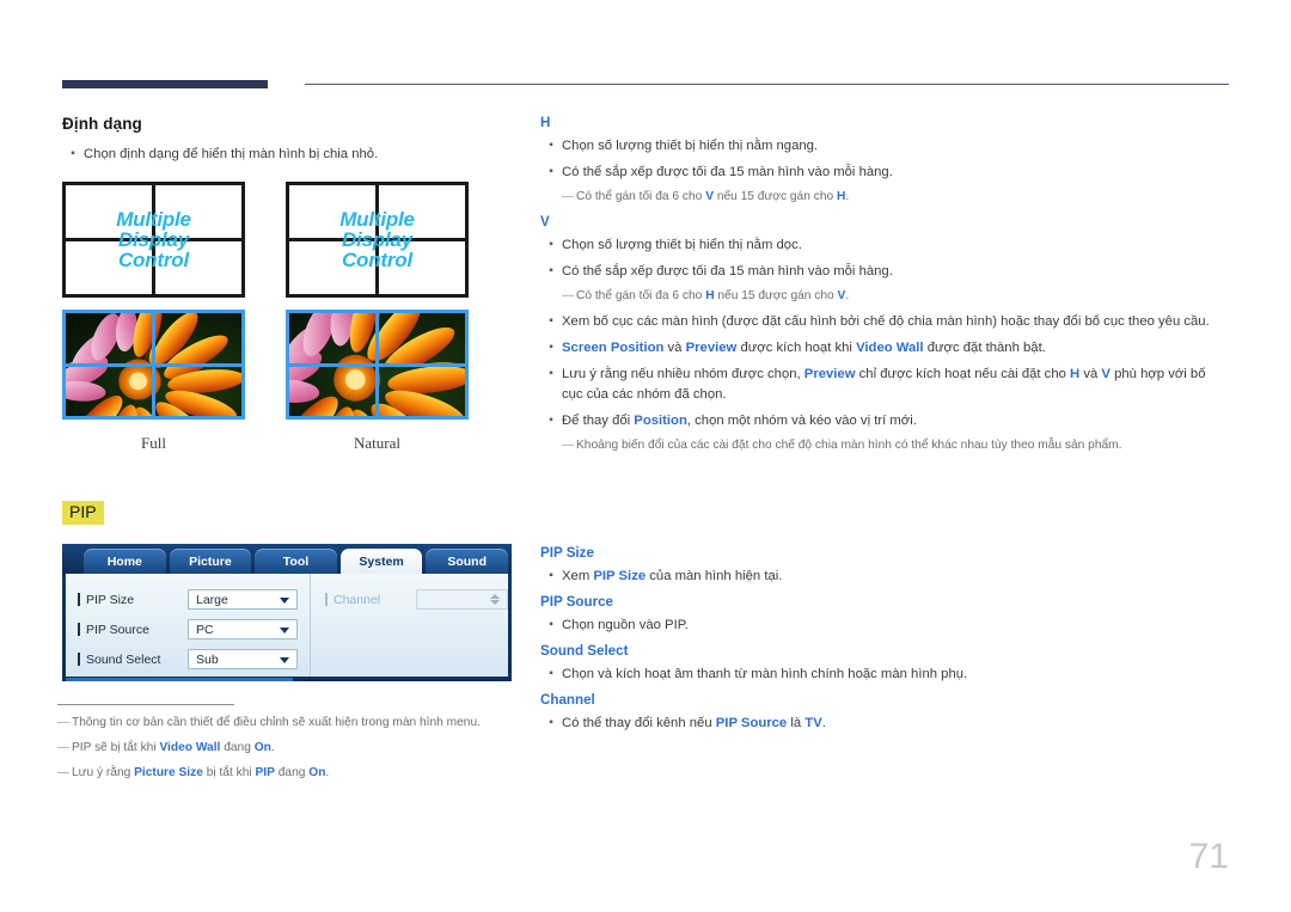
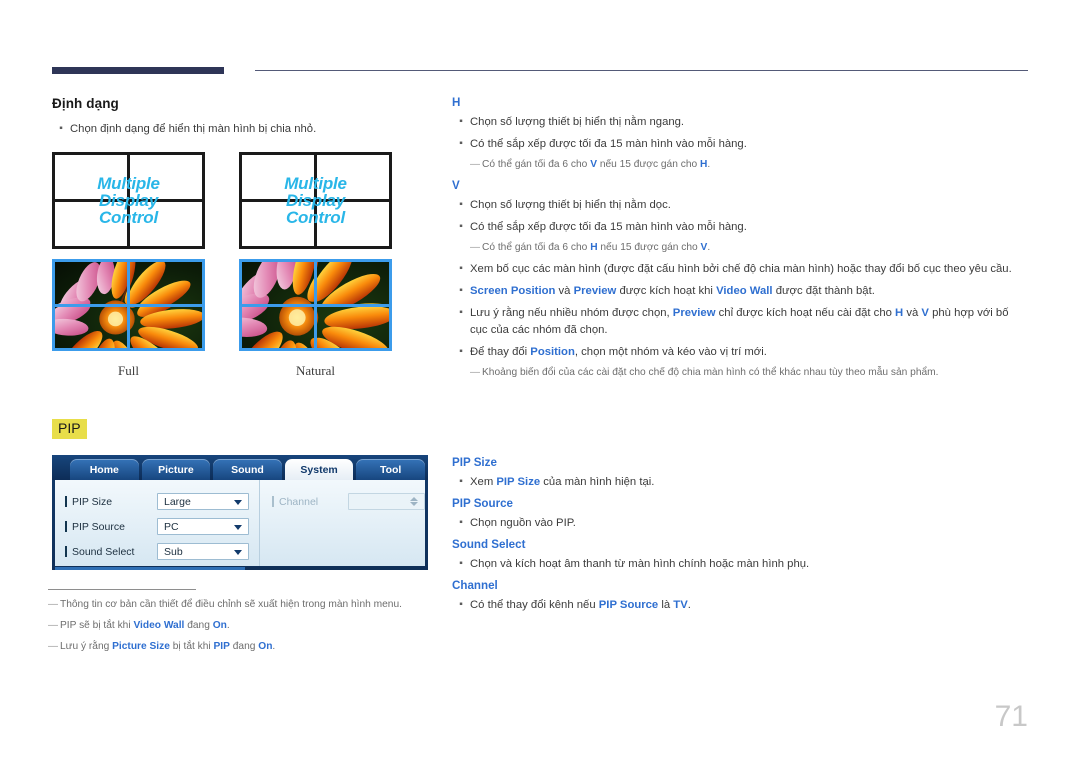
  Định dạng
  ▪
  Chọn định dạng để hiển thị màn hình bị chia nhỏ.
  Multiple
  Display
  Control
  Full
  Multiple
  Display
  Control
  Natural
  PIP
  Home
  Picture
- Tool
+ Sound
  System
- Sound
+ Tool
  PIP Size
  Large
  PIP Source
  PC
  Sound Select
  Sub
  Channel
  ―
  Thông tin cơ bản cần thiết để điều chỉnh sẽ xuất hiện trong màn hình menu.
  ―
  PIP sẽ bị tắt khi Video Wall đang On.
  ―
  Lưu ý rằng Picture Size bị tắt khi PIP đang On.
  H
  ▪
  Chọn số lượng thiết bị hiển thị nằm ngang.
  ▪
  Có thể sắp xếp được tối đa 15 màn hình vào mỗi hàng.
  ―
  Có thể gán tối đa 6 cho V nếu 15 được gán cho H.
  V
  ▪
  Chọn số lượng thiết bị hiển thị nằm dọc.
  ▪
  Có thể sắp xếp được tối đa 15 màn hình vào mỗi hàng.
  ―
  Có thể gán tối đa 6 cho H nếu 15 được gán cho V.
  ▪
  Xem bố cục các màn hình (được đặt cấu hình bởi chế độ chia màn hình) hoặc thay đổi bố cục theo yêu cầu.
  ▪
  Screen Position và Preview được kích hoạt khi Video Wall được đặt thành bật.
  ▪
  Lưu ý rằng nếu nhiều nhóm được chọn, Preview chỉ được kích hoạt nếu cài đặt cho H và V phù hợp với bố cục của các nhóm đã chọn.
  ▪
  Để thay đổi Position, chọn một nhóm và kéo vào vị trí mới.
  ―
  Khoảng biến đổi của các cài đặt cho chế độ chia màn hình có thể khác nhau tùy theo mẫu sản phẩm.
  71
  PIP Size
  ▪
  Xem PIP Size của màn hình hiện tại.
  PIP Source
  ▪
  Chọn nguồn vào PIP.
  Sound Select
  ▪
  Chọn và kích hoạt âm thanh từ màn hình chính hoặc màn hình phụ.
  Channel
  ▪
  Có thể thay đổi kênh nếu PIP Source là TV.
